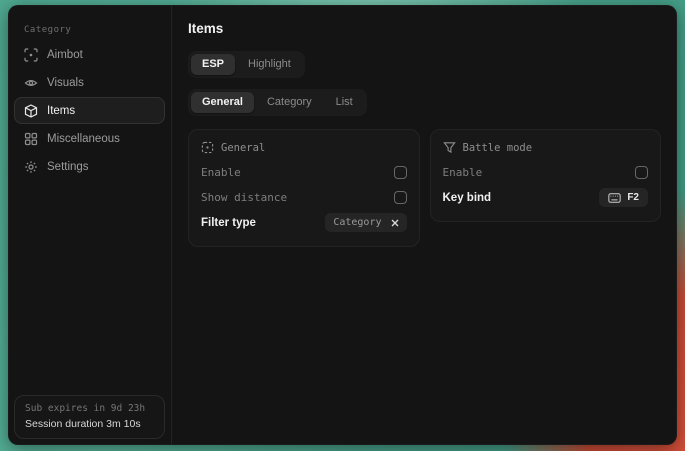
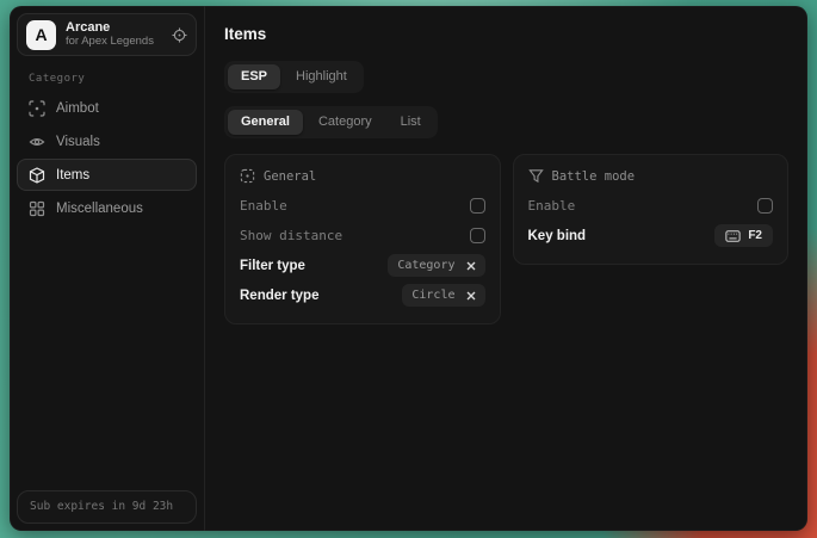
+ A
+ Arcane
+ for Apex Legends
  Category
  Aimbot
  Visuals
  Items
  Miscellaneous
- Settings
  Sub expires in 9d 23h
- Session duration 3m 10s
  Items
  ESP
  Highlight
  General
  Category
  List
  General
  Enable
  Show distance
  Filter type
  Category
+ Render type
+ Circle
  Battle mode
  Enable
  Key bind
  F2
